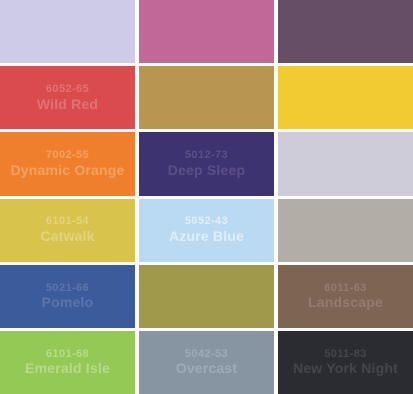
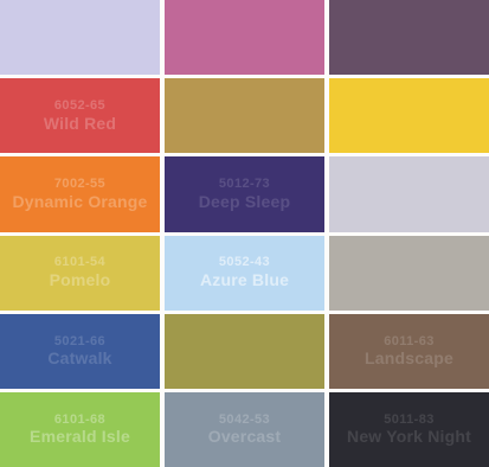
  6052-65
  Wild Red
  7002-55
  Dynamic Orange
  5012-73
  Deep Sleep
  6101-54
- Catwalk
+ Pomelo
  5052-43
  Azure Blue
  5021-66
- Pomelo
+ Catwalk
  6011-63
  Landscape
  6101-68
  Emerald Isle
  5042-53
  Overcast
  5011-83
  New York Night
